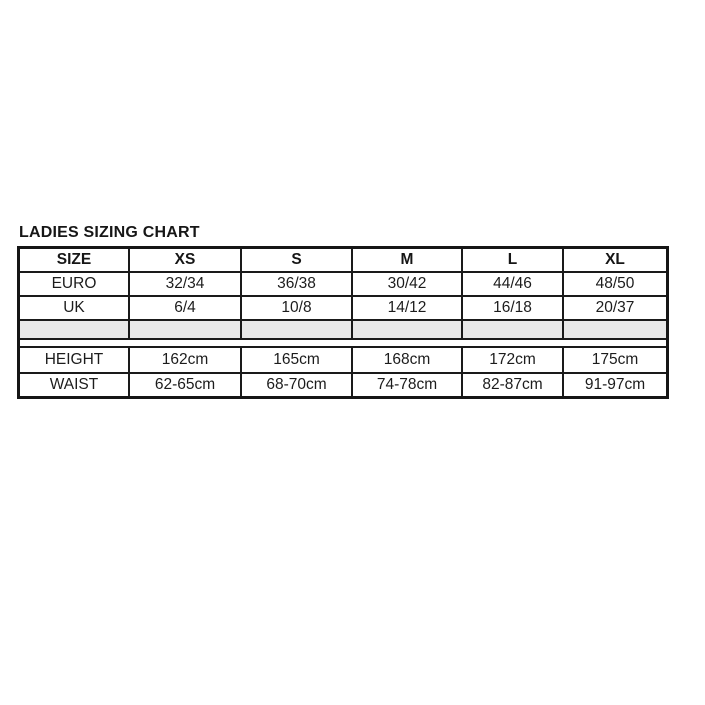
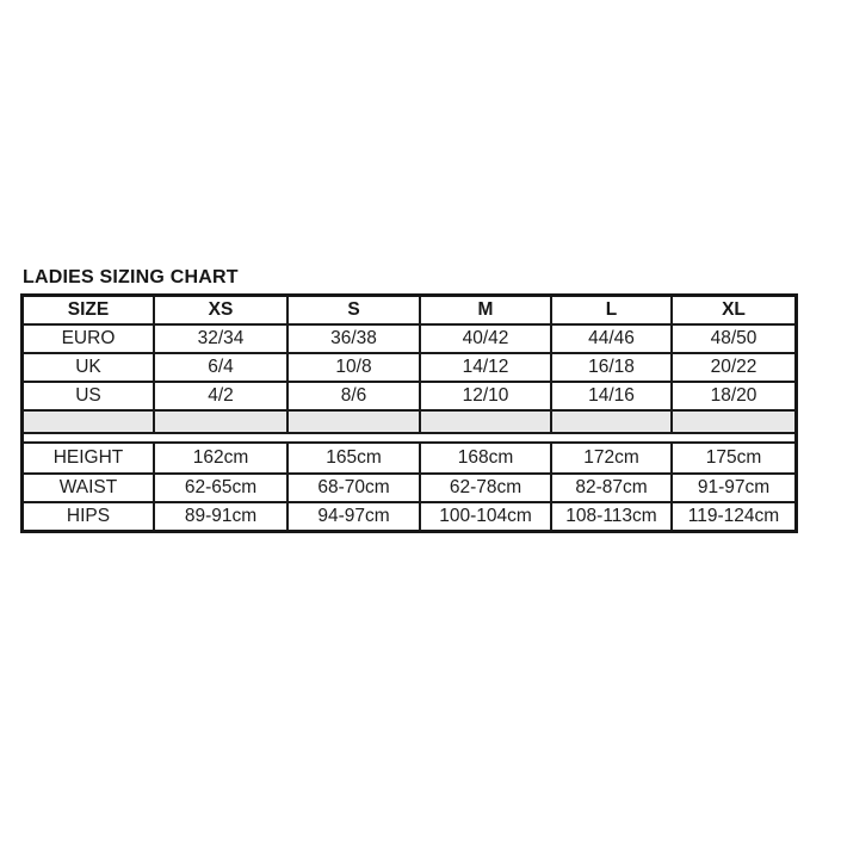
  LADIES SIZING CHART
  SIZE	XS	S	M	L	XL
- EURO	32/34	36/38	30/42	44/46	48/50
+ EURO	32/34	36/38	40/42	44/46	48/50
- UK	6/4	10/8	14/12	16/18	20/37
+ UK	6/4	10/8	14/12	16/18	20/22
+ US	4/2	8/6	12/10	14/16	18/20
  HEIGHT	162cm	165cm	168cm	172cm	175cm
- WAIST	62-65cm	68-70cm	74-78cm	82-87cm	91-97cm
+ WAIST	62-65cm	68-70cm	62-78cm	82-87cm	91-97cm
+ HIPS	89-91cm	94-97cm	100-104cm	108-113cm	119-124cm
